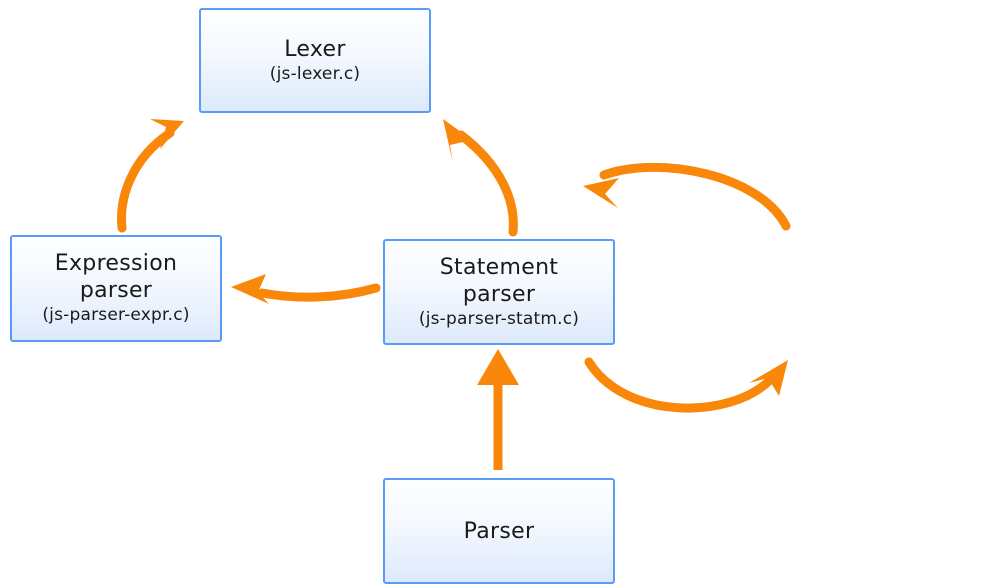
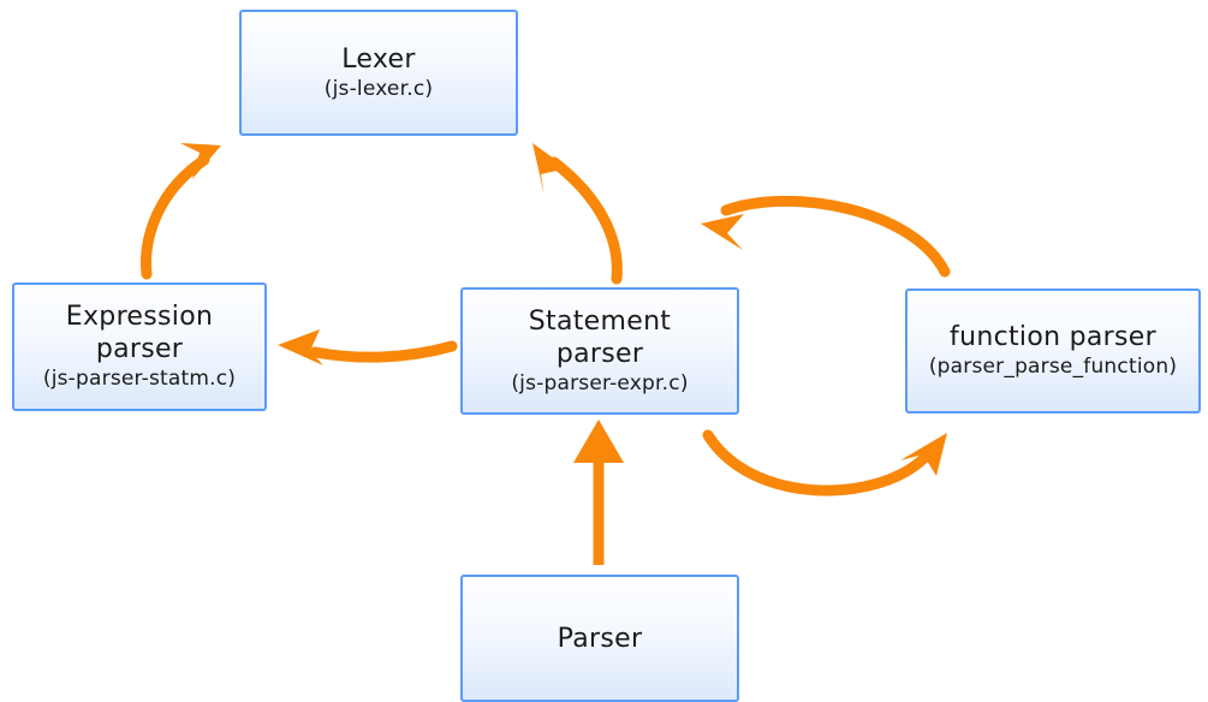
  Lexer
  (js-lexer.c)
  Expression
  parser
- (js-parser-expr.c)
+ (js-parser-statm.c)
  Statement
  parser
- (js-parser-statm.c)
+ (js-parser-expr.c)
+ function parser
+ (parser_parse_function)
  Parser
